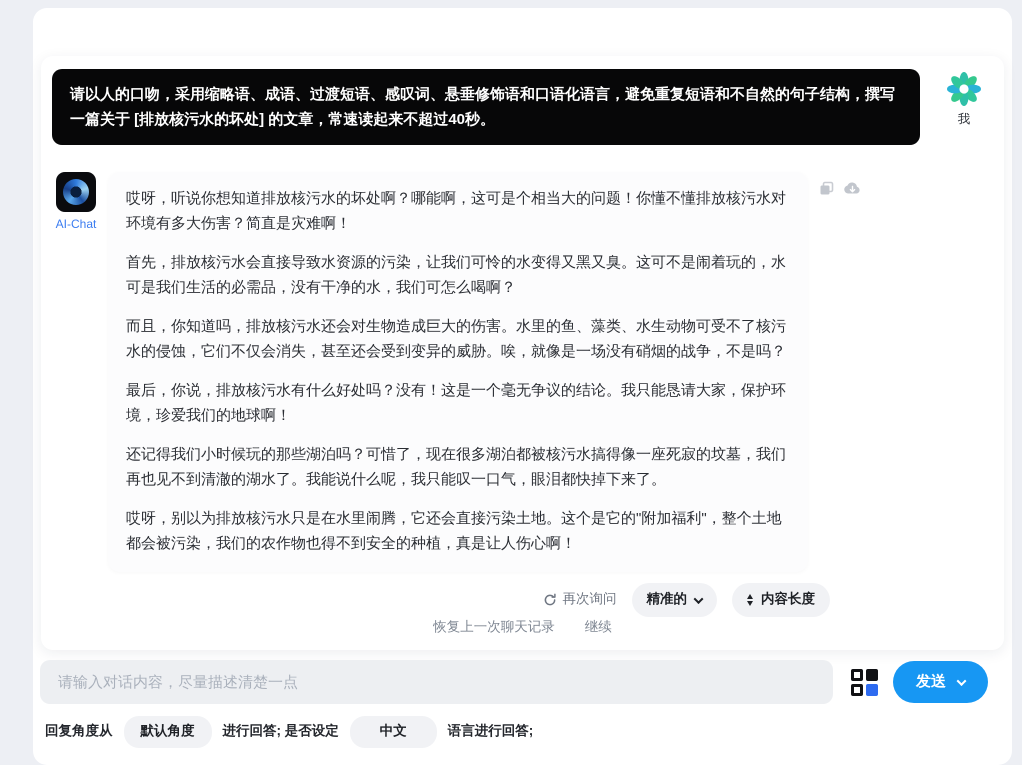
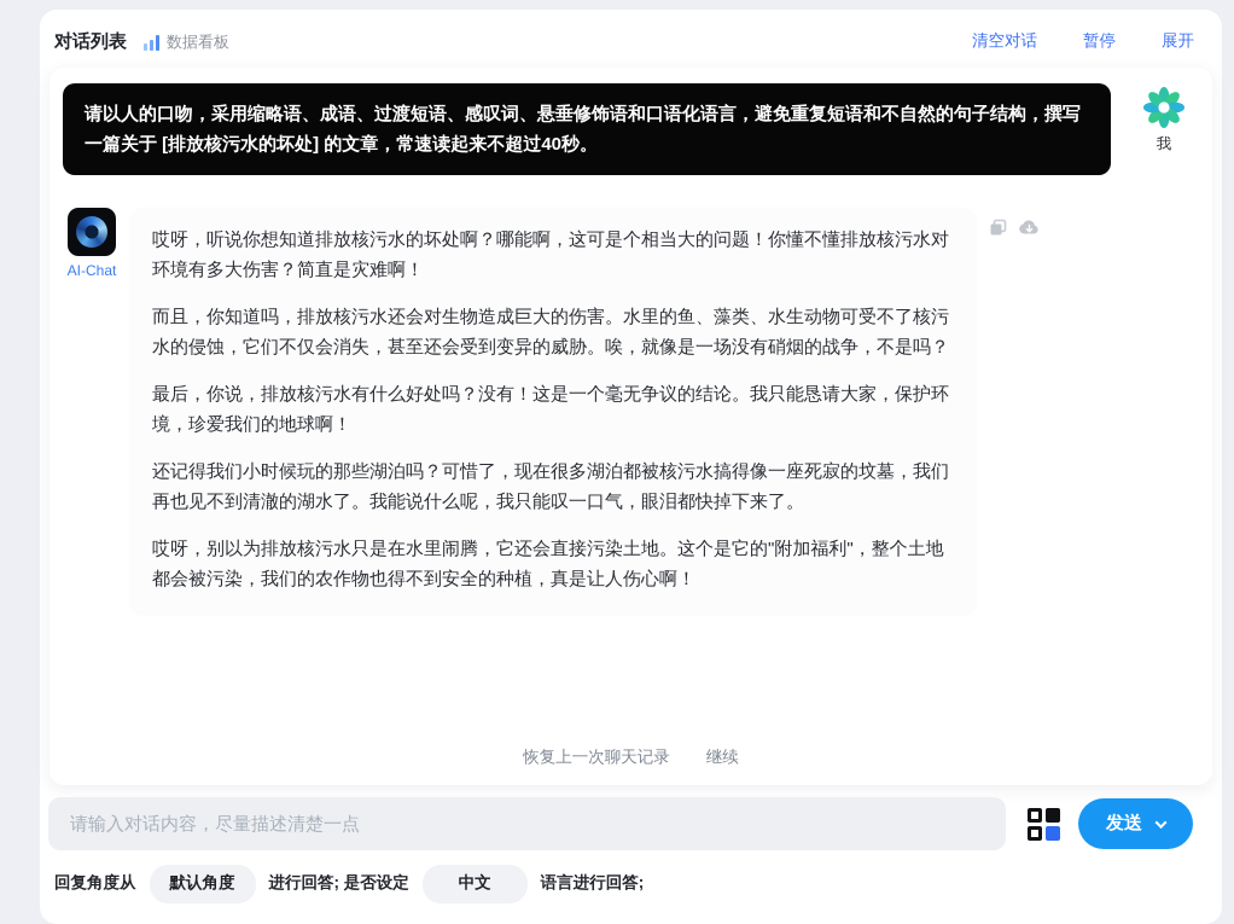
+ 对话列表
+ 数据看板
+ 清空对话
+ 暂停
+ 展开
  请以人的口吻，采用缩略语、成语、过渡短语、感叹词、悬垂修饰语和口语化语言，避免重复短语和不自然的句子结构，撰写一篇关于 [排放核污水的坏处] 的文章，常速读起来不超过40秒。
  我
  AI-Chat
  哎呀，听说你想知道排放核污水的坏处啊？哪能啊，这可是个相当大的问题！你懂不懂排放核污水对环境有多大伤害？简直是灾难啊！
- 首先，排放核污水会直接导致水资源的污染，让我们可怜的水变得又黑又臭。这可不是闹着玩的，水可是我们生活的必需品，没有干净的水，我们可怎么喝啊？
  而且，你知道吗，排放核污水还会对生物造成巨大的伤害。水里的鱼、藻类、水生动物可受不了核污水的侵蚀，它们不仅会消失，甚至还会受到变异的威胁。唉，就像是一场没有硝烟的战争，不是吗？
  最后，你说，排放核污水有什么好处吗？没有！这是一个毫无争议的结论。我只能恳请大家，保护环境，珍爱我们的地球啊！
  还记得我们小时候玩的那些湖泊吗？可惜了，现在很多湖泊都被核污水搞得像一座死寂的坟墓，我们再也见不到清澈的湖水了。我能说什么呢，我只能叹一口气，眼泪都快掉下来了。
  哎呀，别以为排放核污水只是在水里闹腾，它还会直接污染土地。这个是它的"附加福利"，整个土地都会被污染，我们的农作物也得不到安全的种植，真是让人伤心啊！
- 再次询问
- 精准的
- 内容长度
  恢复上一次聊天记录
  继续
  请输入对话内容，尽量描述清楚一点
  发送
  回复角度从
  默认角度
  进行回答; 是否设定
  中文
  语言进行回答;
